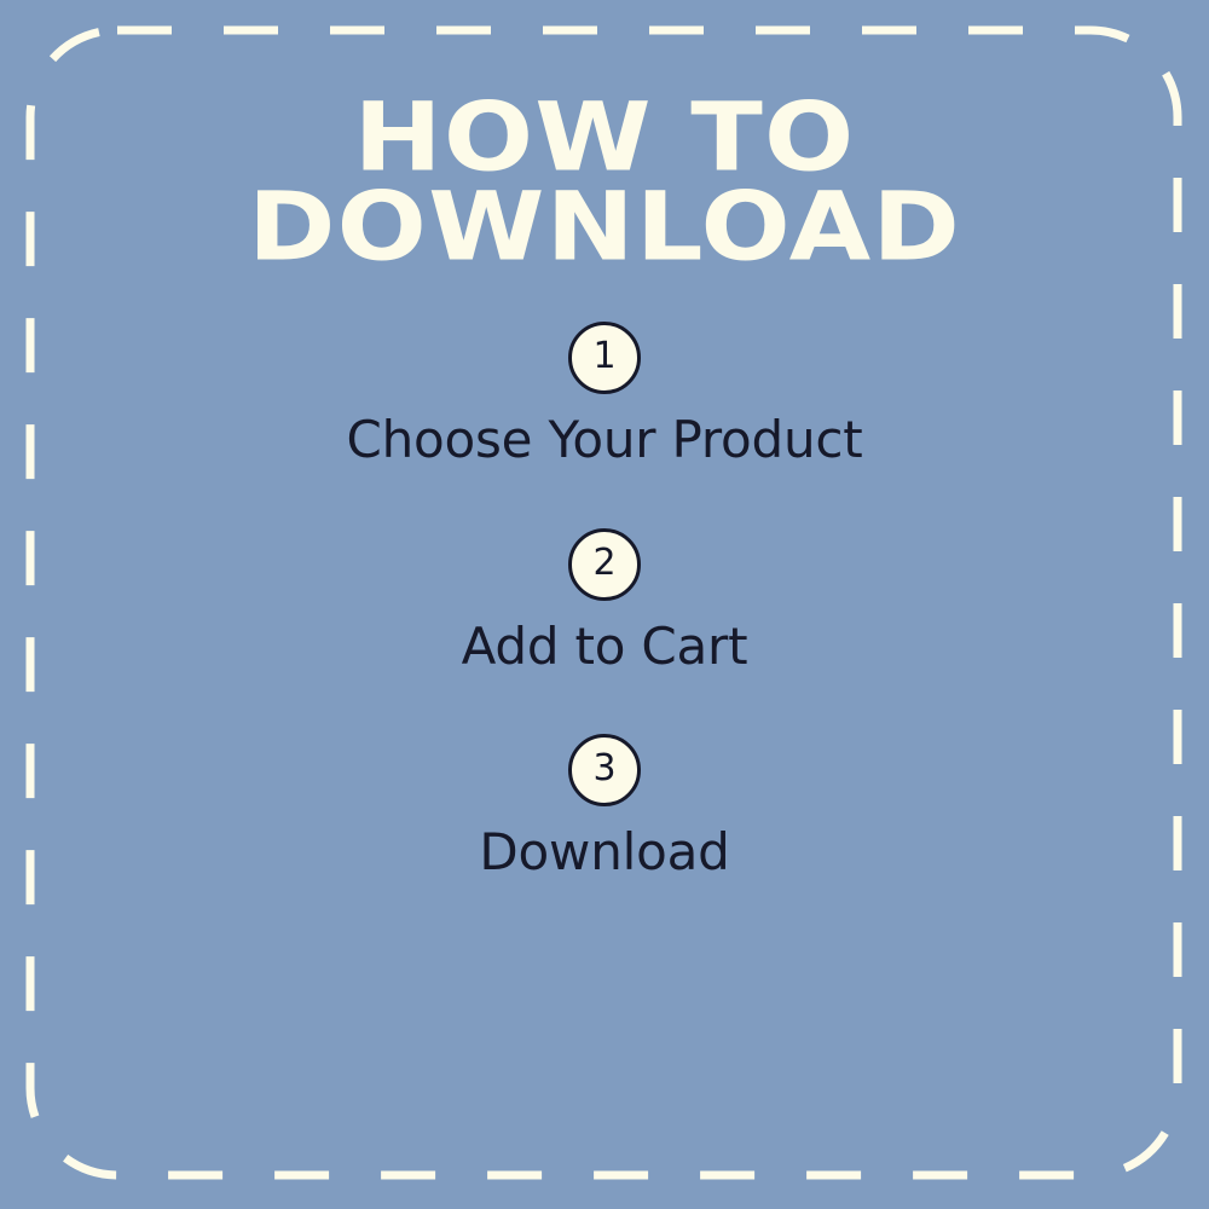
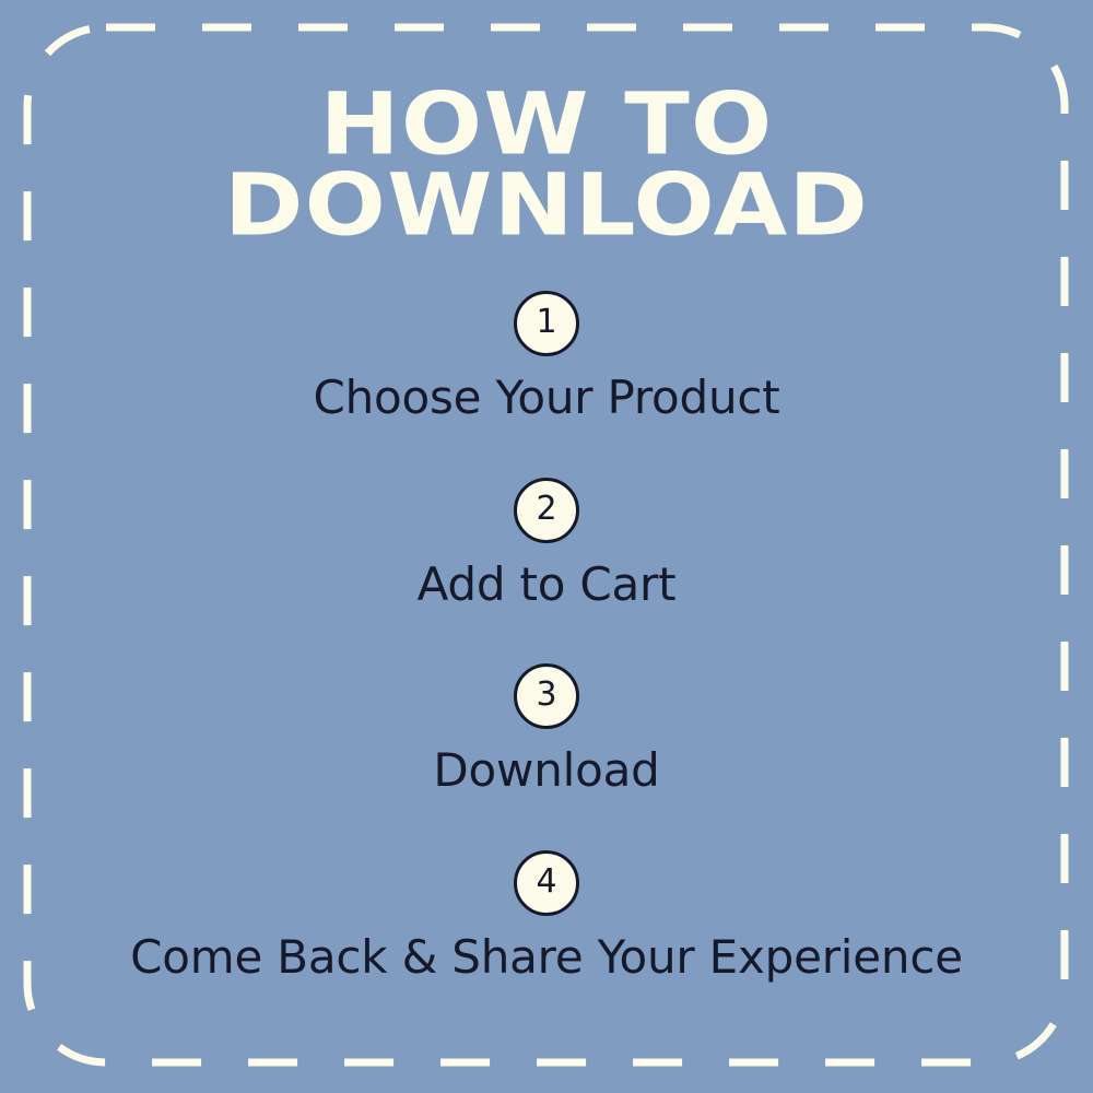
  HOW TO
  DOWNLOAD
  1
  Choose Your Product
  2
  Add to Cart
  3
  Download
+ 4
+ Come Back & Share Your Experience
